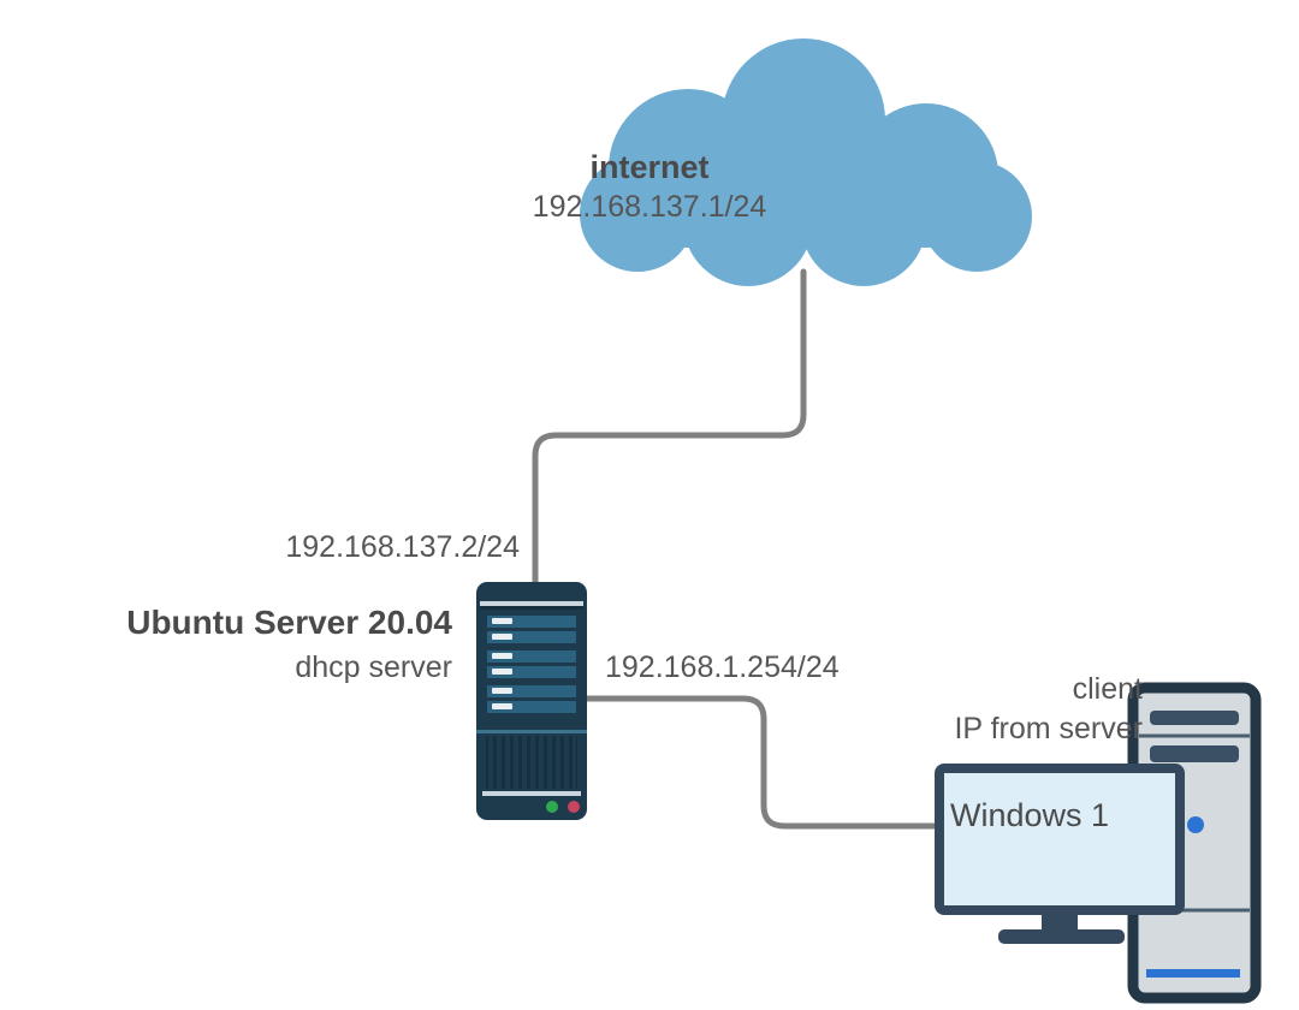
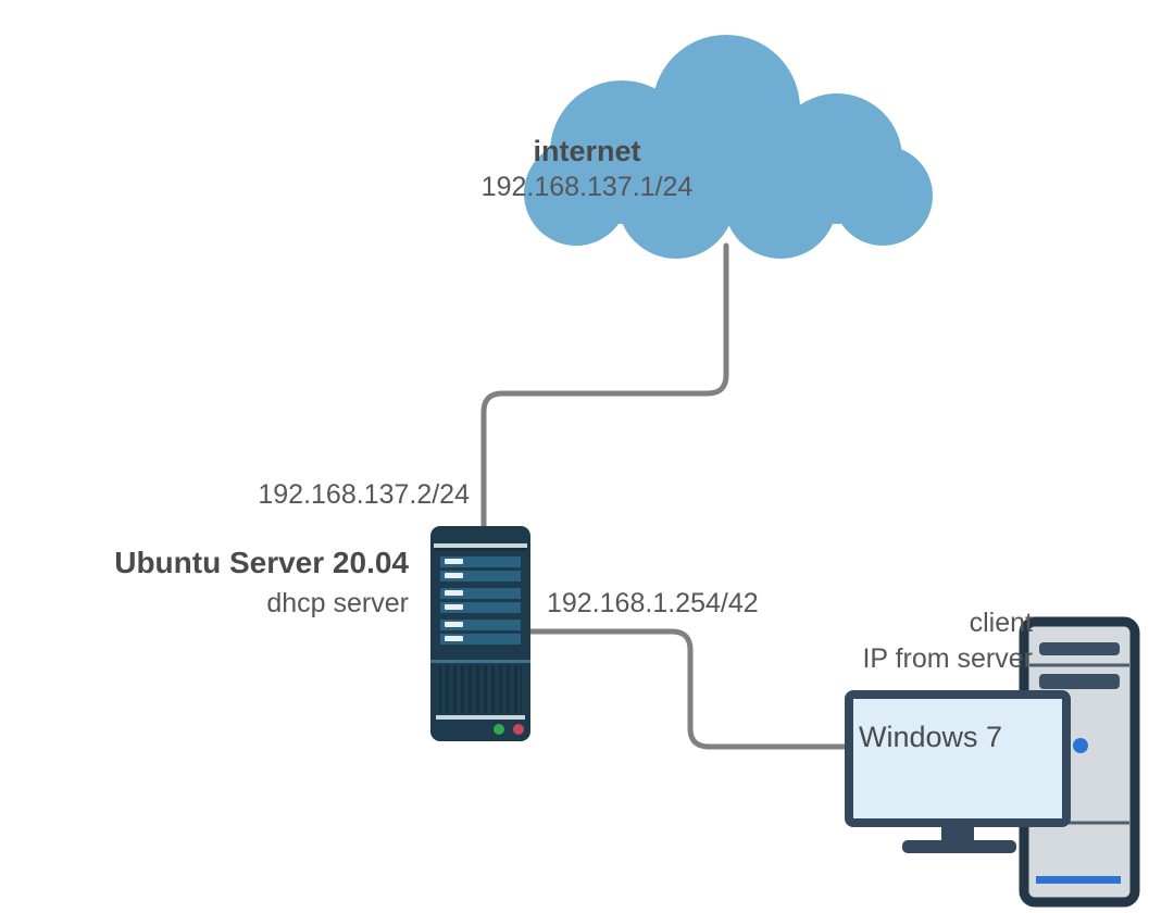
  internet
  192.168.137.1/24
  192.168.137.2/24
  Ubuntu Server 20.04
  dhcp server
- 192.168.1.254/24
+ 192.168.1.254/42
  client
  IP from server
- Windows 1
+ Windows 7
